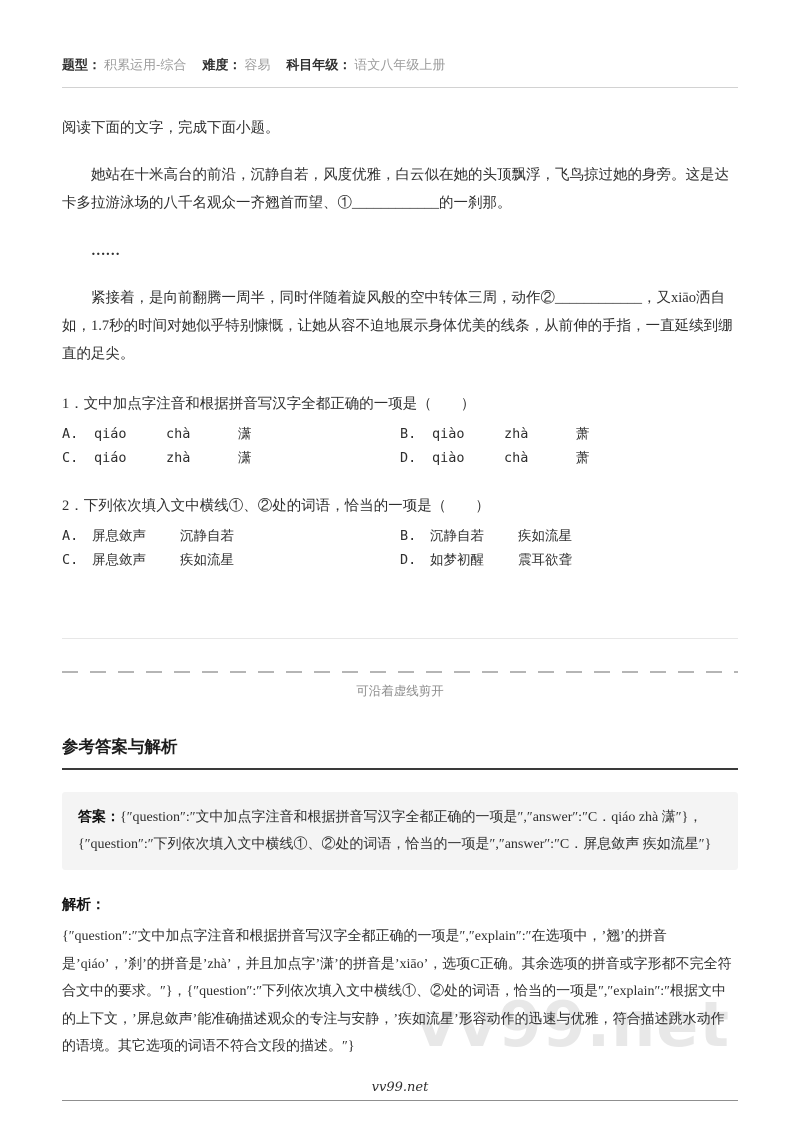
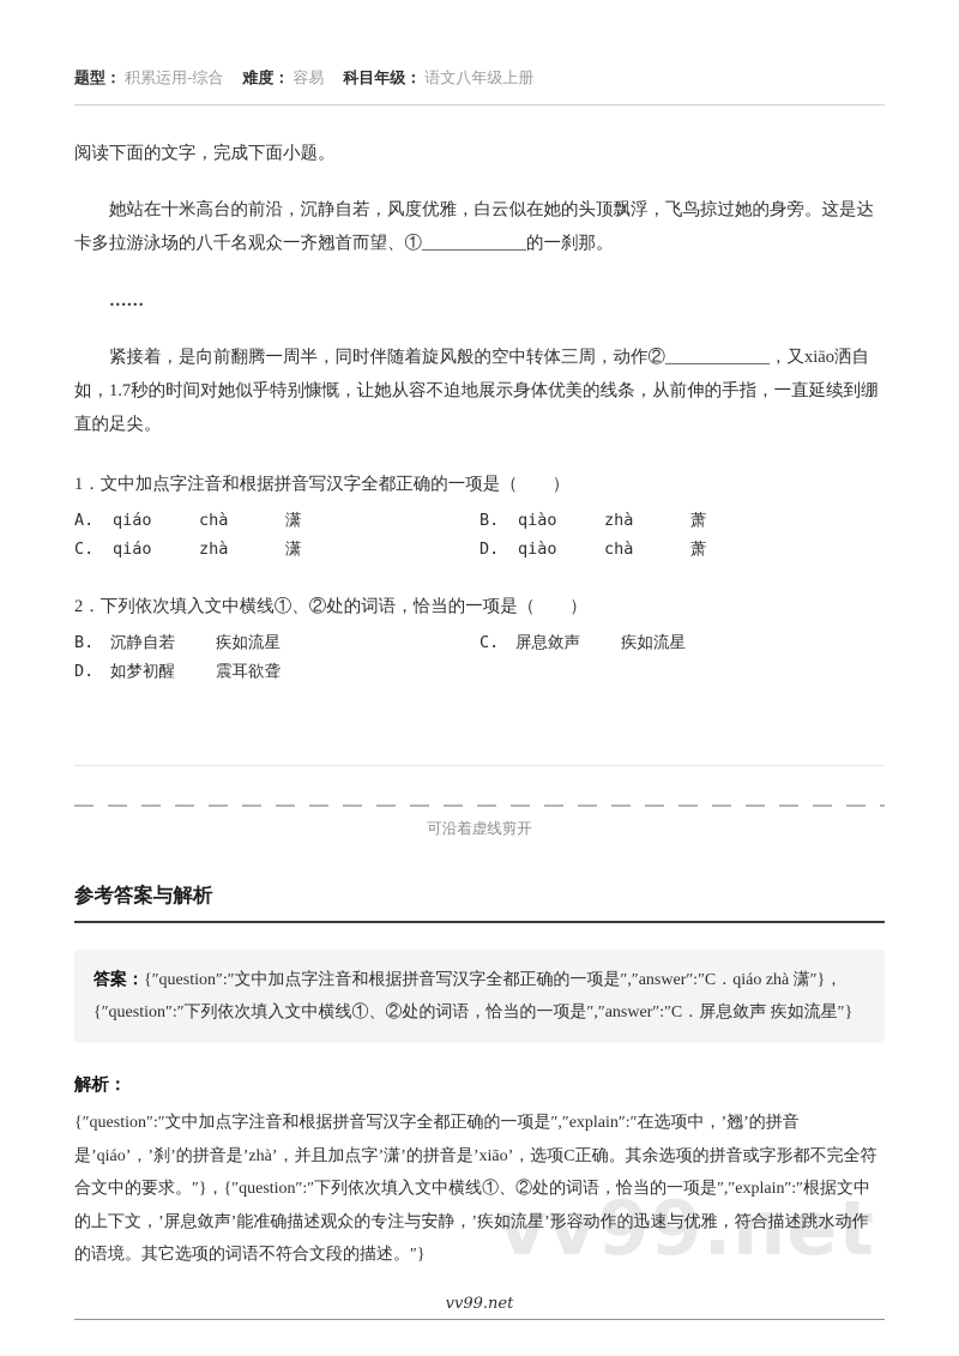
  vv99.net
  题型：
  积累运用-综合
  难度：
  容易
  科目年级：
  语文八年级上册
  阅读下面的文字，完成下面小题。
  她站在十米高台的前沿，沉静自若，风度优雅，白云似在她的头顶飘浮，飞鸟掠过她的身旁。这是达卡多拉游泳场的八千名观众一齐翘首而望、①____________的一刹那。
  ……
  紧接着，是向前翻腾一周半，同时伴随着旋风般的空中转体三周，动作②____________，又xiāo洒自如，1.7秒的时间对她似乎特别慷慨，让她从容不迫地展示身体优美的线条，从前伸的手指，一直延续到绷直的足尖。
  1．文中加点字注音和根据拼音写汉字全都正确的一项是（ ）
  A. qiáo chà 潇
  B. qiào zhà 萧
  C. qiáo zhà 潇
  D. qiào chà 萧
  2．下列依次填入文中横线①、②处的词语，恰当的一项是（ ）
- A. 屏息敛声 沉静自若
  B. 沉静自若 疾如流星
  C. 屏息敛声 疾如流星
  D. 如梦初醒 震耳欲聋
  可沿着虚线剪开
  参考答案与解析
  答案：{″question″:″文中加点字注音和根据拼音写汉字全都正确的一项是″,″answer″:″C．qiáo zhà 潇″}，{″question″:″下列依次填入文中横线①、②处的词语，恰当的一项是″,″answer″:″C．屏息敛声 疾如流星″}
  解析：
  {″question″:″文中加点字注音和根据拼音写汉字全都正确的一项是″,″explain″:″在选项中，’翘’的拼音是’qiáo’，’刹’的拼音是’zhà’，并且加点字’潇’的拼音是’xiāo’，选项C正确。其余选项的拼音或字形都不完全符合文中的要求。″}，{″question″:″下列依次填入文中横线①、②处的词语，恰当的一项是″,″explain″:″根据文中的上下文，’屏息敛声’能准确描述观众的专注与安静，’疾如流星’形容动作的迅速与优雅，符合描述跳水动作的语境。其它选项的词语不符合文段的描述。″}
  vv99.net
